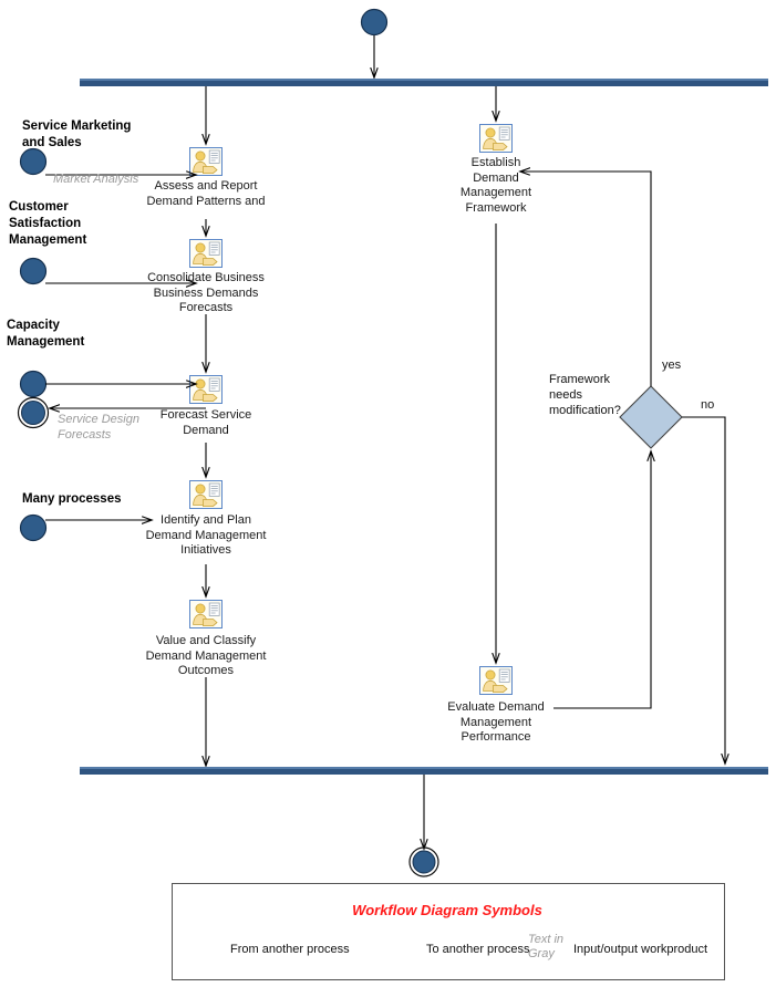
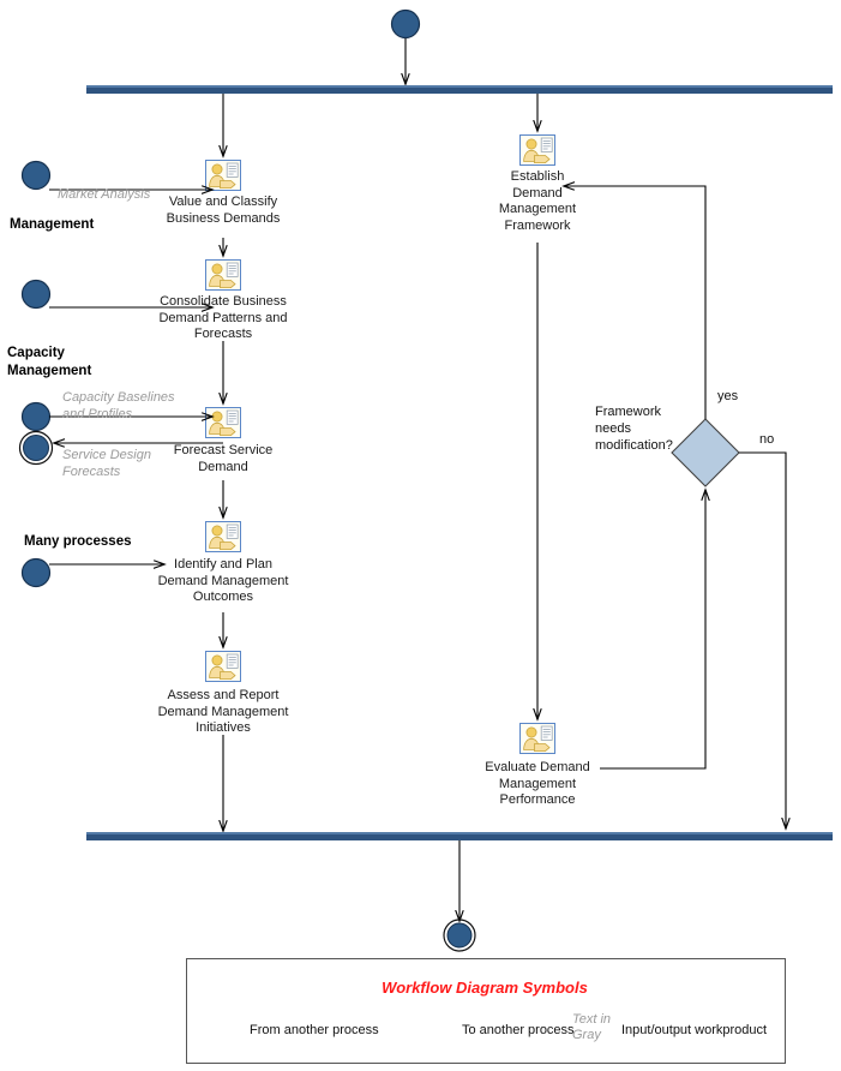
- Service Marketing
- and Sales
- Customer
- Satisfaction
  Management
  Capacity
  Management
  Many processes
  Market Analysis
+ Capacity Baselines
+ and Profiles
  Service Design
  Forecasts
- Assess and Report
+ Value and Classify
- Demand Patterns and
+ Business Demands
  Consolidate Business
- Business Demands
+ Demand Patterns and
  Forecasts
  Forecast Service
  Demand
  Identify and Plan
  Demand Management
- Initiatives
+ Outcomes
- Value and Classify
+ Assess and Report
  Demand Management
- Outcomes
+ Initiatives
  Establish
  Demand
  Management
  Framework
  Evaluate Demand
  Management
  Performance
  Framework
  needs
  modification?
  yes
  no
  Workflow Diagram Symbols
  From another process
  To another process
  Text in
  Gray
  Input/output workproduct
